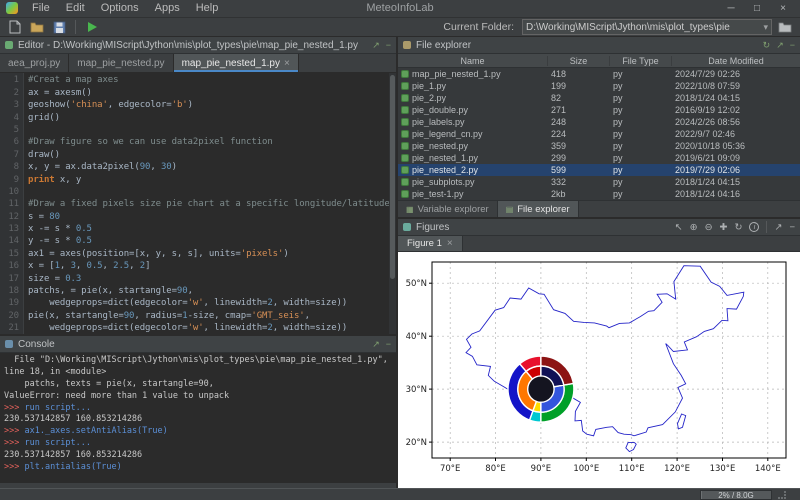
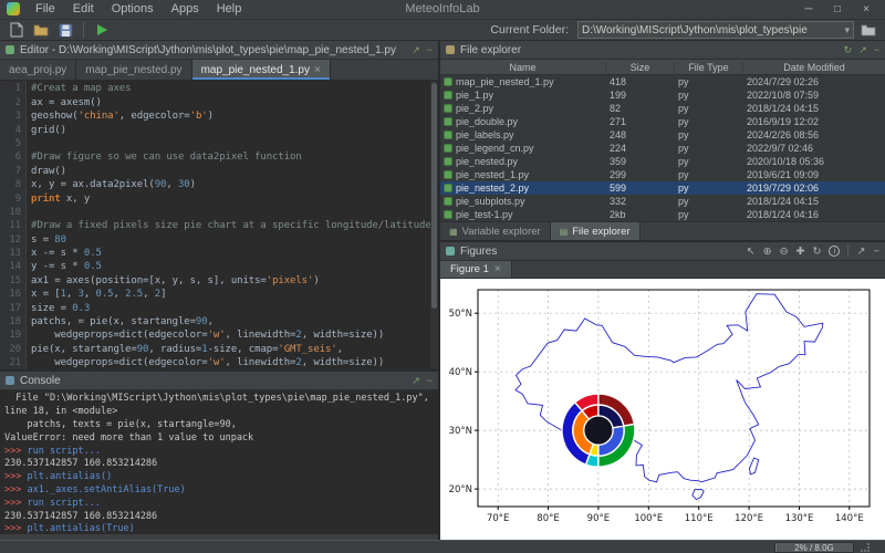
  File
  Edit
  Options
  Apps
  Help
  MeteoInfoLab
  ─
  □
  ×
  Current Folder:
  D:\Working\MIScript\Jython\mis\plot_types\pie
  ▾
  Editor - D:\Working\MIScript\Jython\mis\plot_types\pie\map_pie_nested_1.py
  ↗
  −
  aea_proj.py
  map_pie_nested.py
  map_pie_nested_1.py
  ×
  1
  2
  3
  4
  5
  6
  7
  8
  9
  10
  11
  12
  13
  14
  15
  16
  17
  18
  19
  20
  21
  #Creat a map axes
  ax = axesm()
  geoshow('china', edgecolor='b')
  grid()
  #Draw figure so we can use data2pixel function
  draw()
  x, y = ax.data2pixel(90, 30)
  print x, y
  #Draw a fixed pixels size pie chart at a specific longitude/latitude
  s = 80
  x -= s * 0.5
  y -= s * 0.5
  ax1 = axes(position=[x, y, s, s], units='pixels')
  x = [1, 3, 0.5, 2.5, 2]
  size = 0.3
  patchs, = pie(x, startangle=90,
  wedgeprops=dict(edgecolor='w', linewidth=2, width=size))
  pie(x, startangle=90, radius=1-size, cmap='GMT_seis',
  wedgeprops=dict(edgecolor='w', linewidth=2, width=size))
  Console
  ↗
  −
  File "D:\Working\MIScript\Jython\mis\plot_types\pie\map_pie_nested_1.py",
  line 18, in <module>
  patchs, texts = pie(x, startangle=90,
  ValueError: need more than 1 value to unpack
  >>> run script...
  230.537142857 160.853214286
+ >>> plt.antialias()
  >>> ax1._axes.setAntiAlias(True)
  >>> run script...
  230.537142857 160.853214286
  >>> plt.antialias(True)
  File explorer
  ↻
  ↗
  −
  Name
  Size
  File Type
  Date Modified
  map_pie_nested_1.py
  418
  py
  2024/7/29 02:26
  pie_1.py
  199
  py
  2022/10/8 07:59
  pie_2.py
  82
  py
  2018/1/24 04:15
  pie_double.py
  271
  py
  2016/9/19 12:02
  pie_labels.py
  248
  py
  2024/2/26 08:56
  pie_legend_cn.py
  224
  py
  2022/9/7 02:46
  pie_nested.py
  359
  py
  2020/10/18 05:36
  pie_nested_1.py
  299
  py
  2019/6/21 09:09
  pie_nested_2.py
  599
  py
  2019/7/29 02:06
  pie_subplots.py
  332
  py
  2018/1/24 04:15
  pie_test-1.py
  2kb
  py
  2018/1/24 04:16
  ▦
  Variable explorer
  ▤
  File explorer
  Figures
  ↖
  ⊕
  ⊖
  ✚
  ↻
  ↗
  −
  Figure 1
  ×
  70°E
  80°E
  90°E
  100°E
  110°E
  120°E
  130°E
  140°E
  20°N
  30°N
  40°N
  50°N
  2% / 8.0G
